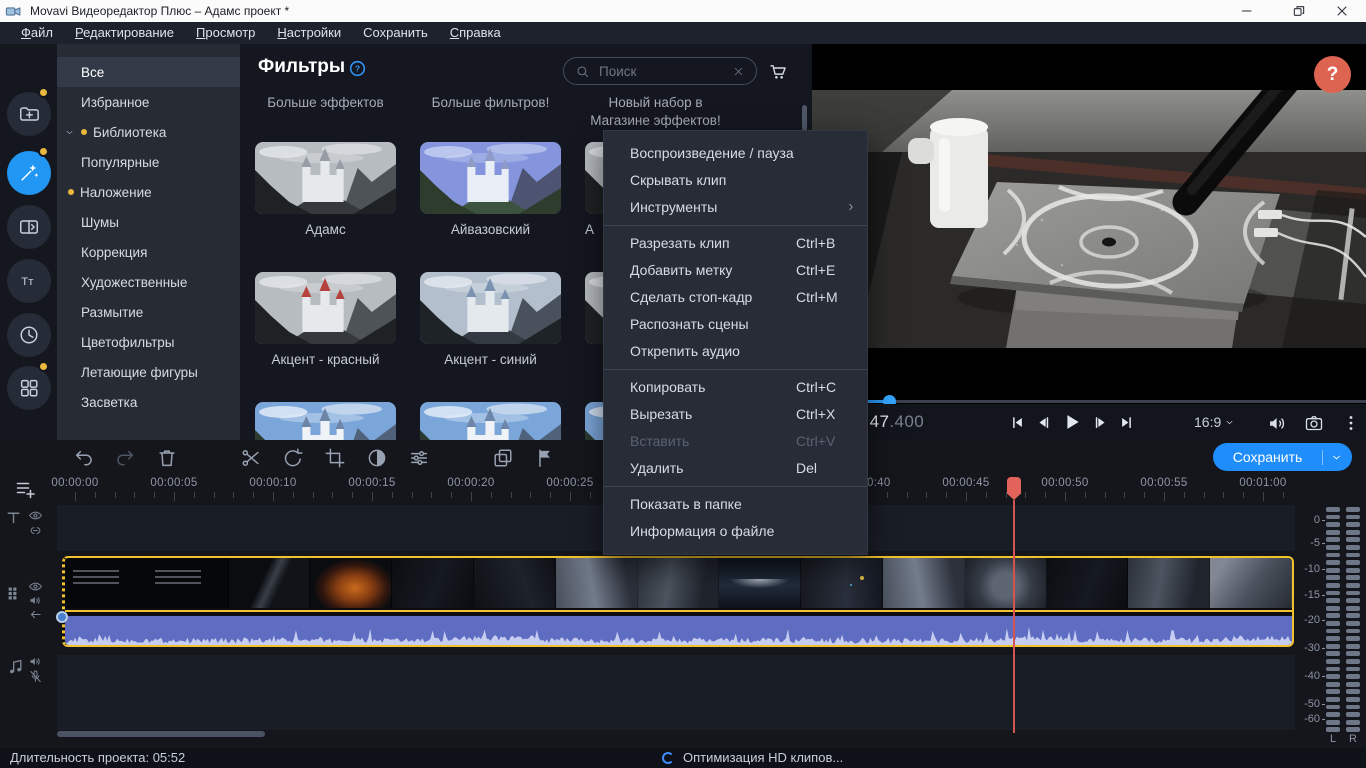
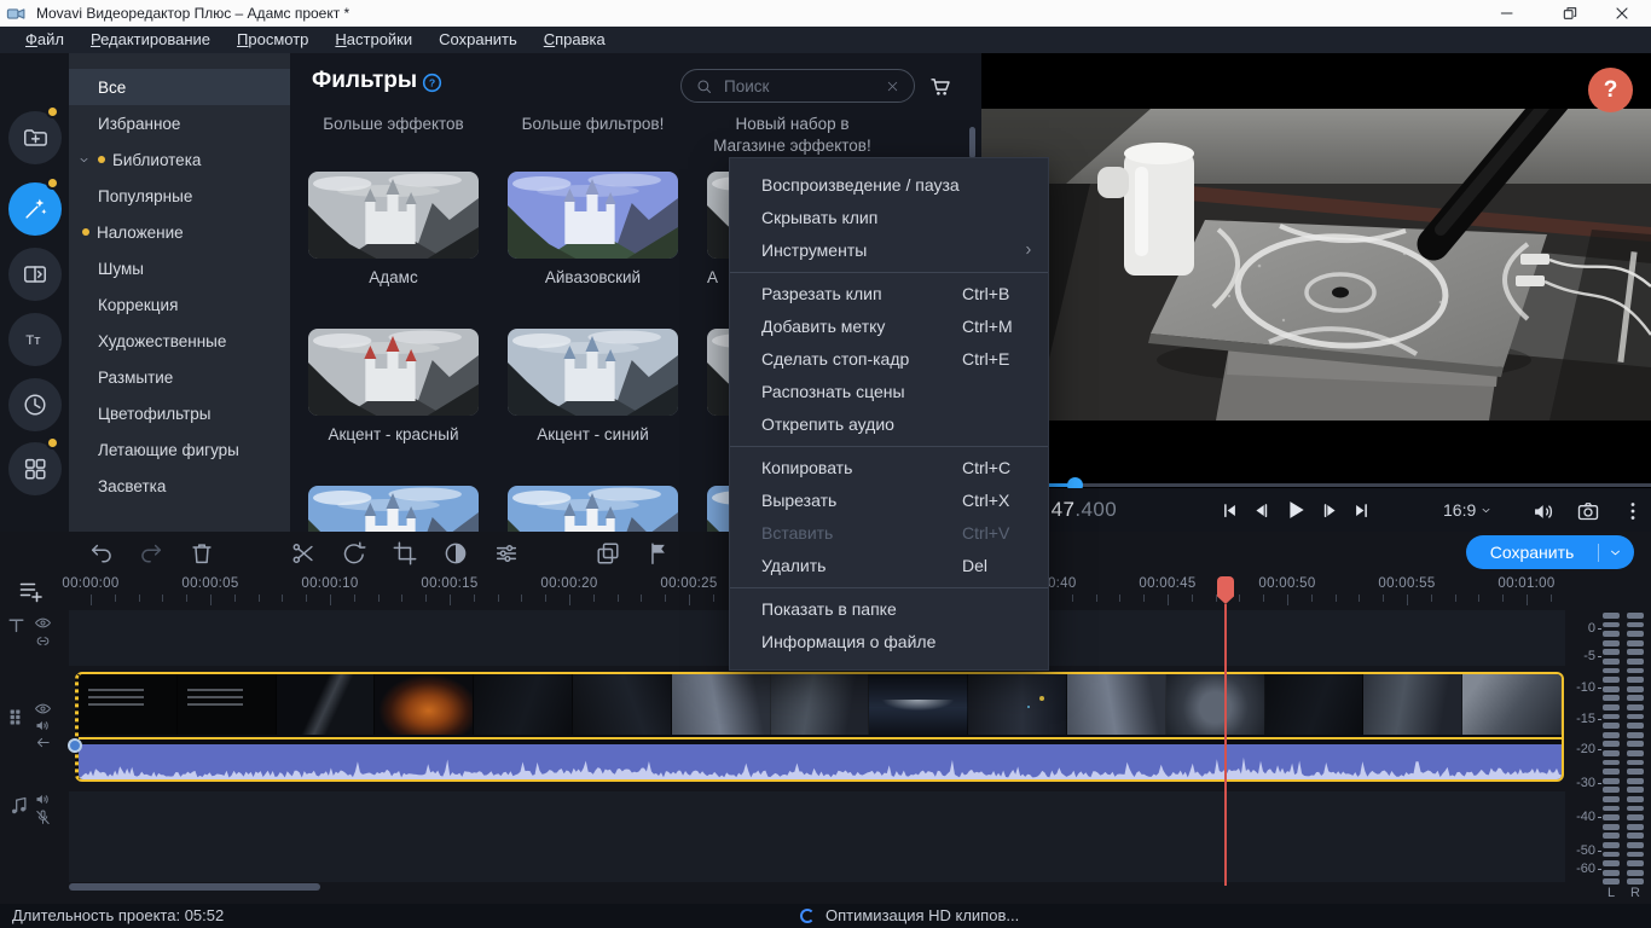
  Movavi Видеоредактор Плюс – Адамс проект *
  Файл
  Редактирование
  Просмотр
  Настройки
  Сохранить
  Справка
  Tт
  Все
  Избранное
  Библиотека
  Популярные
  Наложение
  Шумы
  Коррекция
  Художественные
  Размытие
  Цветофильтры
  Летающие фигуры
  Засветка
  Фильтры
  ?
  Поиск
  Больше эффектов
  Больше фильтров!
  Новый набор в Магазине эффектов!
  Адамс
  Айвазовский
  А
  Акцент - красный
  Акцент - синий
  16:9
  Сохранить
  0
  -5
  -10
  -15
  -20
  -30
  -40
  -50
  -60
  L
  R
  Длительность проекта: 05:52
  Оптимизация HD клипов...
  Воспроизведение / пауза
  Скрывать клип
  Инструменты
  Разрезать клип
  Ctrl+B
  Добавить метку
- Ctrl+E
+ Ctrl+M
  Сделать стоп-кадр
- Ctrl+M
+ Ctrl+E
  Распознать сцены
  Открепить аудио
  Копировать
  Ctrl+C
  Вырезать
  Ctrl+X
  Вставить
  Ctrl+V
  Удалить
  Del
  Показать в папке
  Информация о файле
  00:00:00
  00:00:05
  00:00:10
  00:00:15
  00:00:20
  00:00:25
  00:00:45
  00:00:50
  00:00:55
  00:01:00
